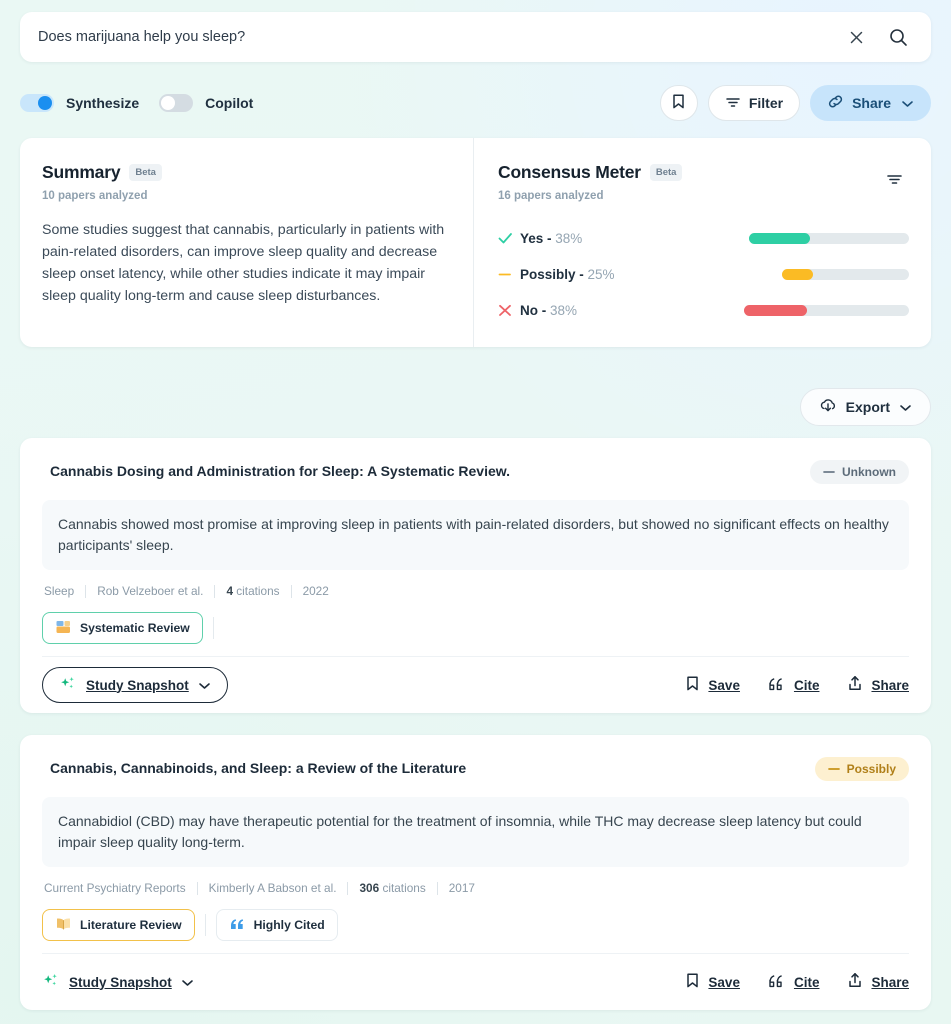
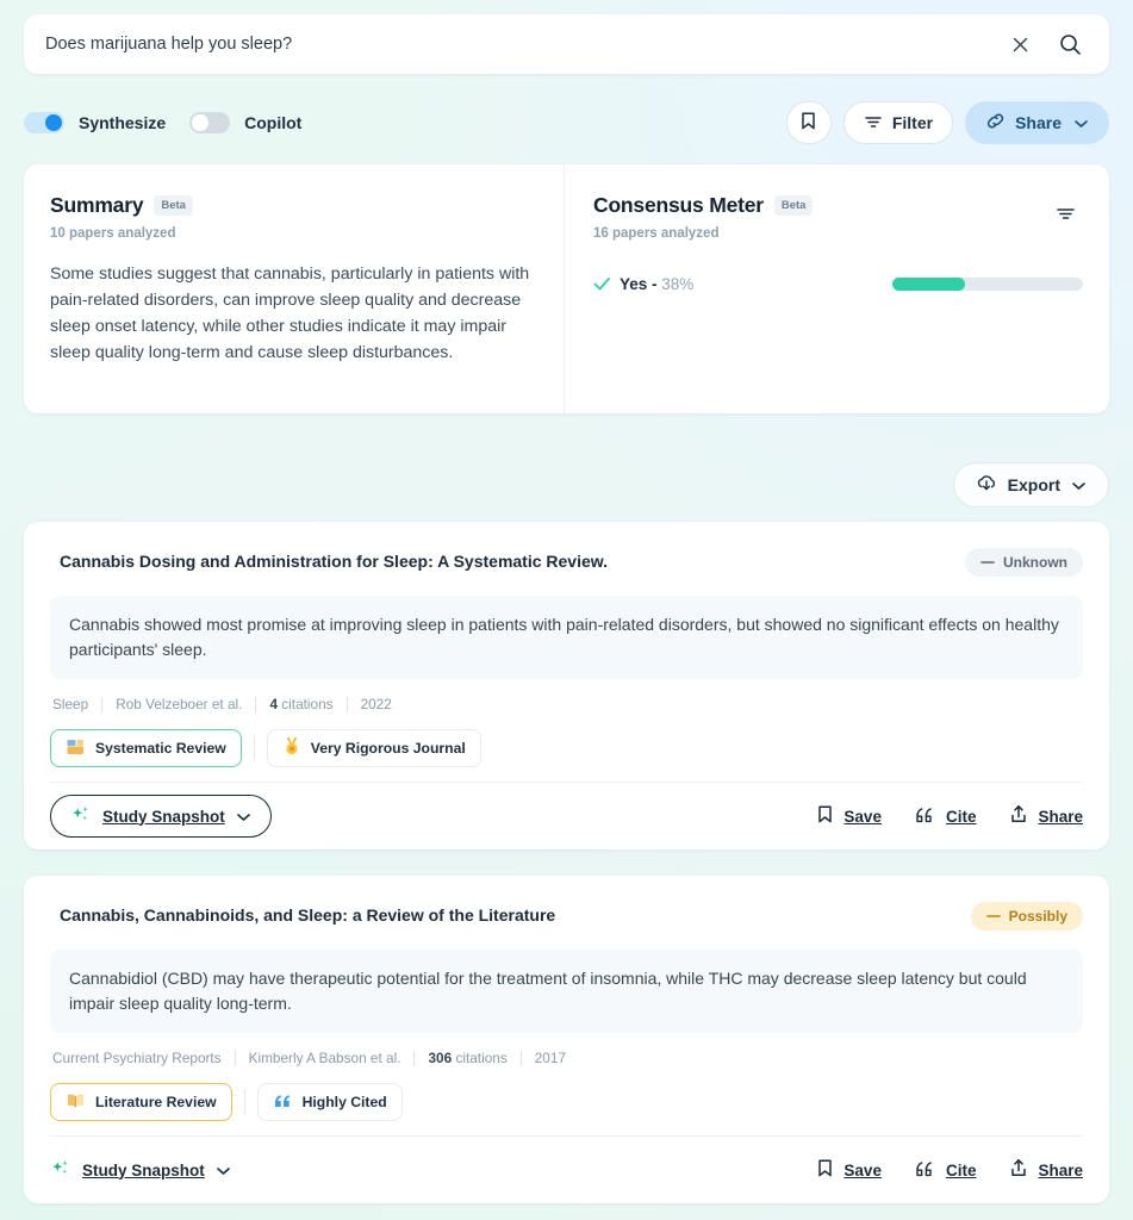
  Does marijuana help you sleep?
  Synthesize
  Copilot
  Filter
  Share
  Summary
  Beta
  10 papers analyzed
  Some studies suggest that cannabis, particularly in patients with pain-related disorders, can improve sleep quality and decrease sleep onset latency, while other studies indicate it may impair sleep quality long-term and cause sleep disturbances.
  Consensus Meter
  Beta
  16 papers analyzed
  Yes - 38%
- Possibly - 25%
- No - 38%
  Export
  Cannabis Dosing and Administration for Sleep: A Systematic Review.
  Unknown
  Cannabis showed most promise at improving sleep in patients with pain-related disorders, but showed no significant effects on healthy participants' sleep.
  Sleep
  Rob Velzeboer et al.
  4 citations
  2022
  Systematic Review
+ Very Rigorous Journal
  Study Snapshot
  Save
  Cite
  Share
  Cannabis, Cannabinoids, and Sleep: a Review of the Literature
  Possibly
  Cannabidiol (CBD) may have therapeutic potential for the treatment of insomnia, while THC may decrease sleep latency but could impair sleep quality long-term.
  Current Psychiatry Reports
  Kimberly A Babson et al.
  306 citations
  2017
  Literature Review
  Highly Cited
  Study Snapshot
  Save
  Cite
  Share
